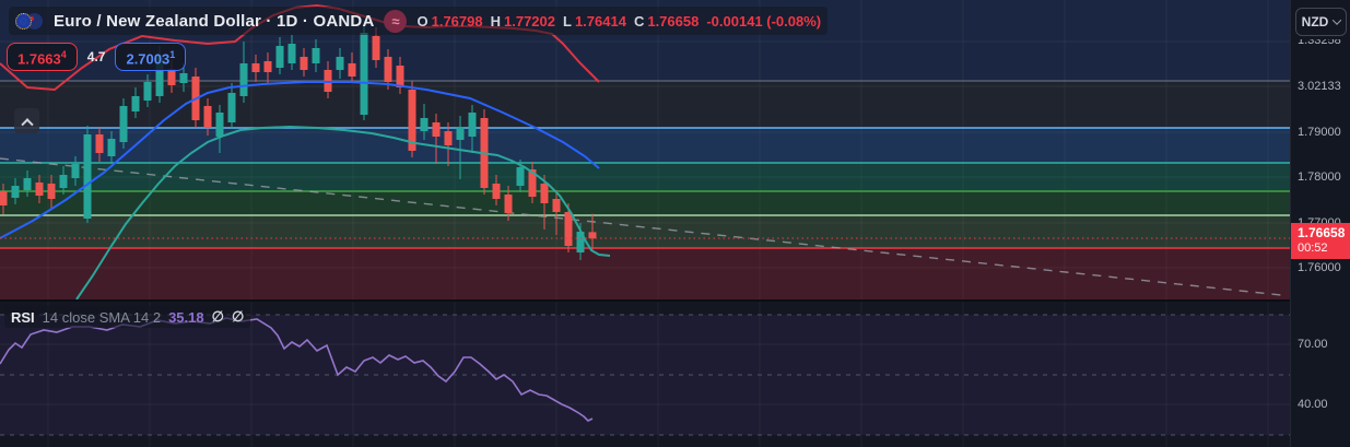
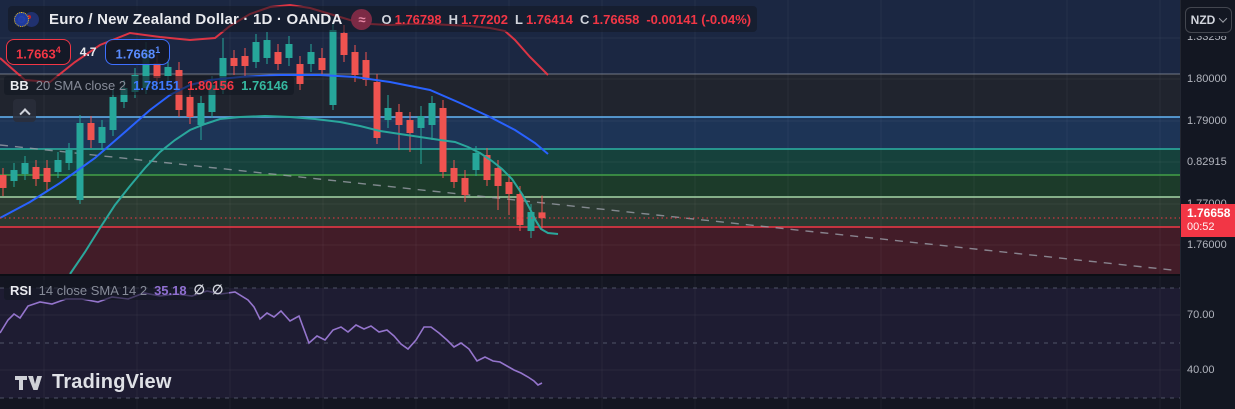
  Euro / New Zealand Dollar · 1D · OANDA
  ≈
  O
  1.76798
  H
  1.77202
  L
  1.76414
  C
  1.76658
- -0.00141 (-0.08%)
+ -0.00141 (-0.04%)
  1.76634
  4.7
- 2.70031
+ 1.76681
+ BB
+ 20 SMA close 2
+ 1.78151
+ 1.80156
+ 1.76146
  RSI
  14 close SMA 14 2
  35.18
  ∅
  ∅
+ TradingView
  NZD
  1.33258
- 3.02133
+ 1.80000
  1.79000
- 1.78000
+ 0.82915
  1.76000
  70.00
  40.00
  1.76658
  00:52
